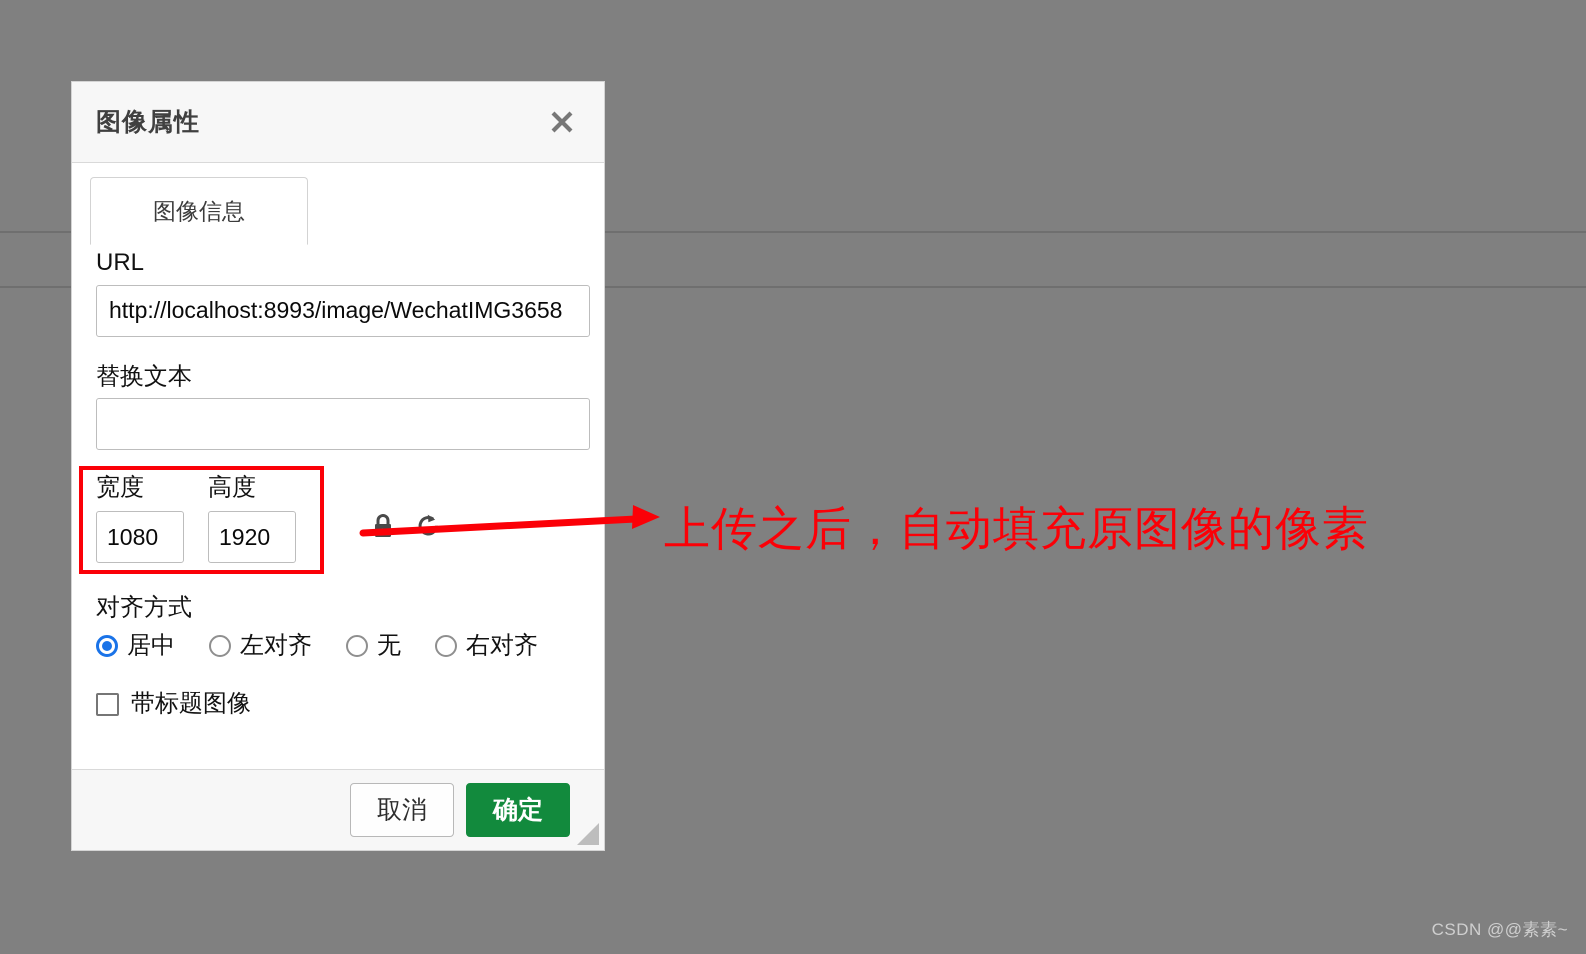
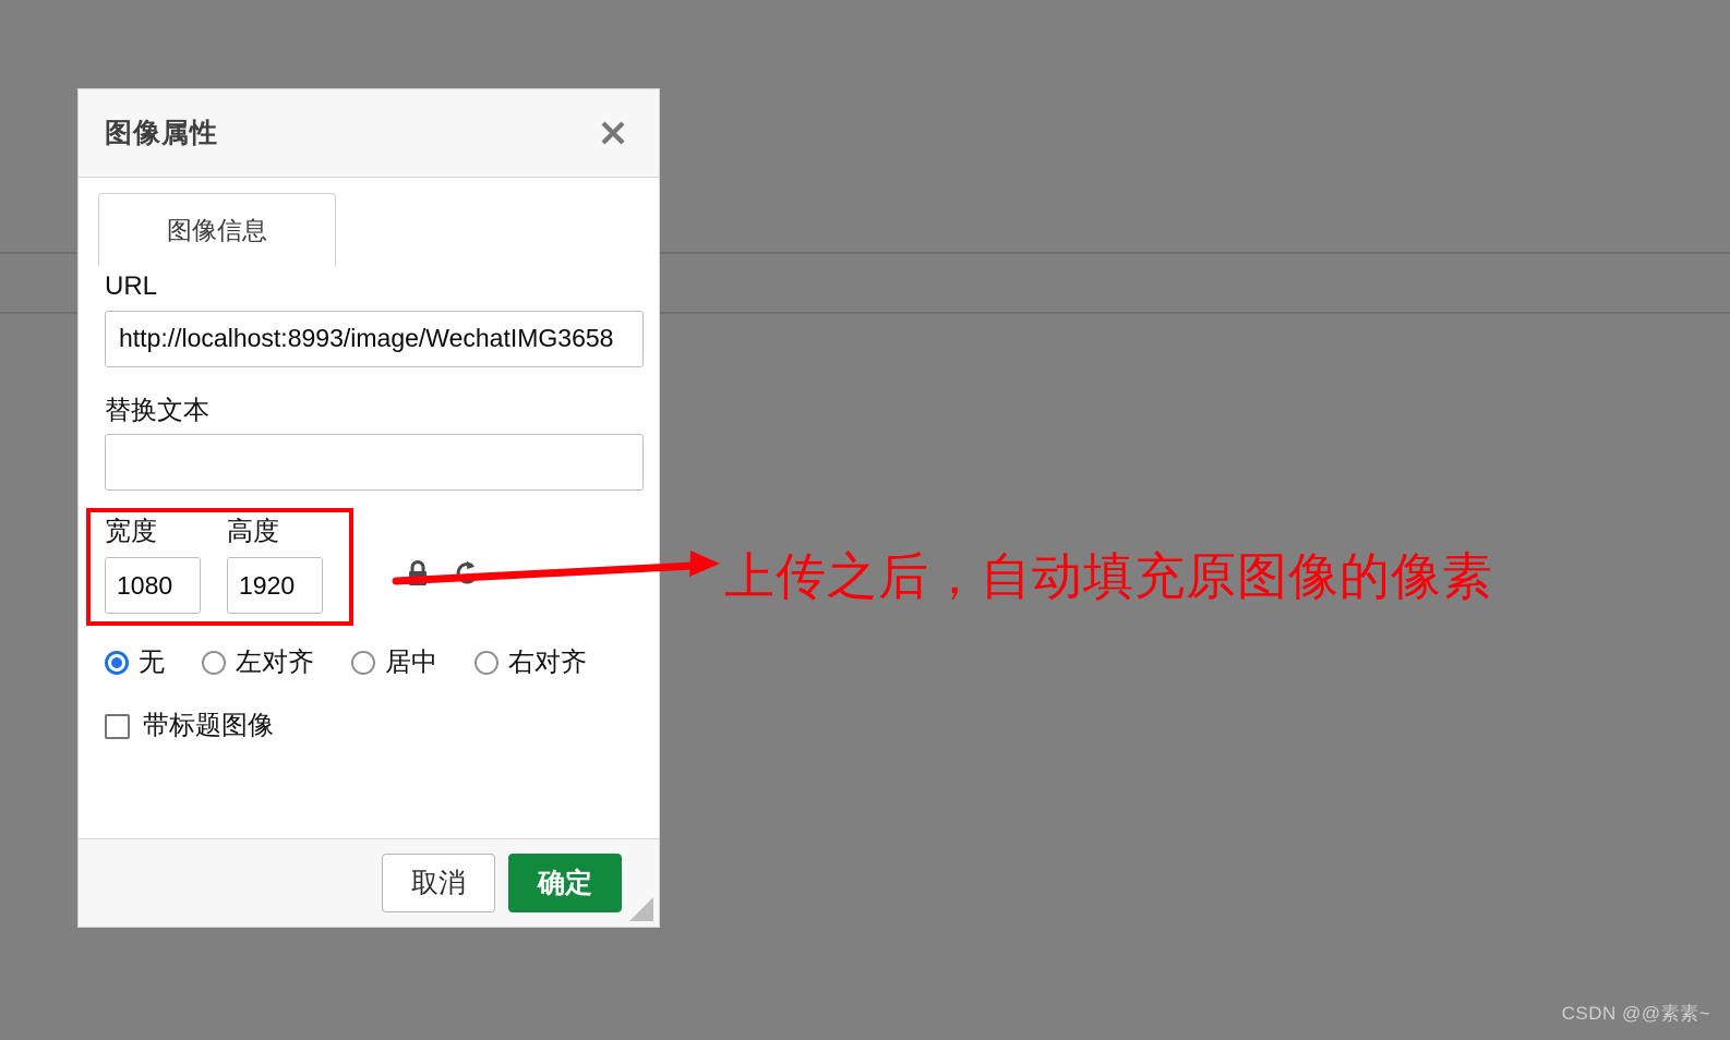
  图像属性
  图像信息
  URL
  http://localhost:8993/image/WechatIMG3658
  替换文本
  宽度
  1080
  高度
  1920
- 对齐方式
- 居中
+ 无
  左对齐
- 无
+ 居中
  右对齐
  带标题图像
  取消
  确定
  上传之后，自动填充原图像的像素
  CSDN @@素素~
